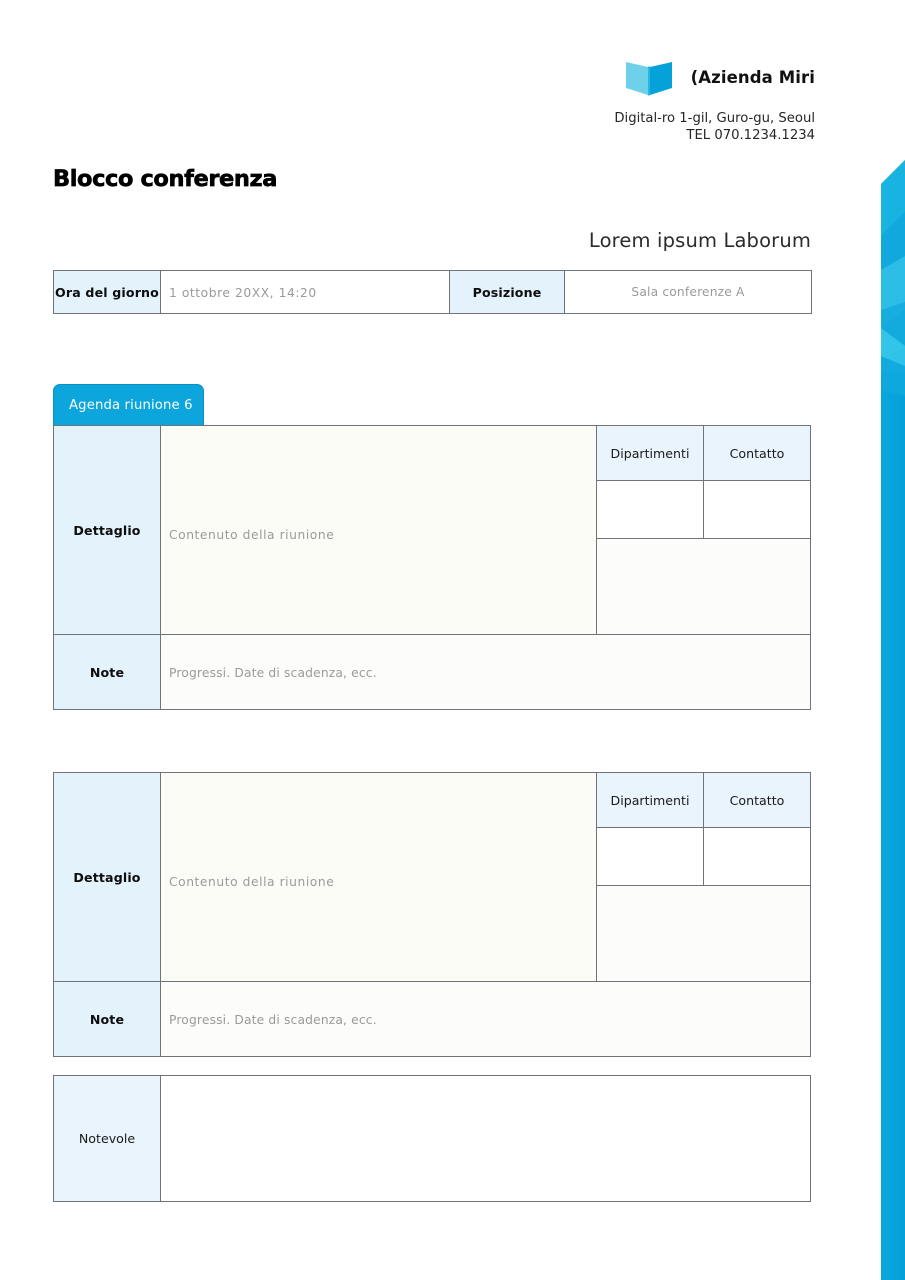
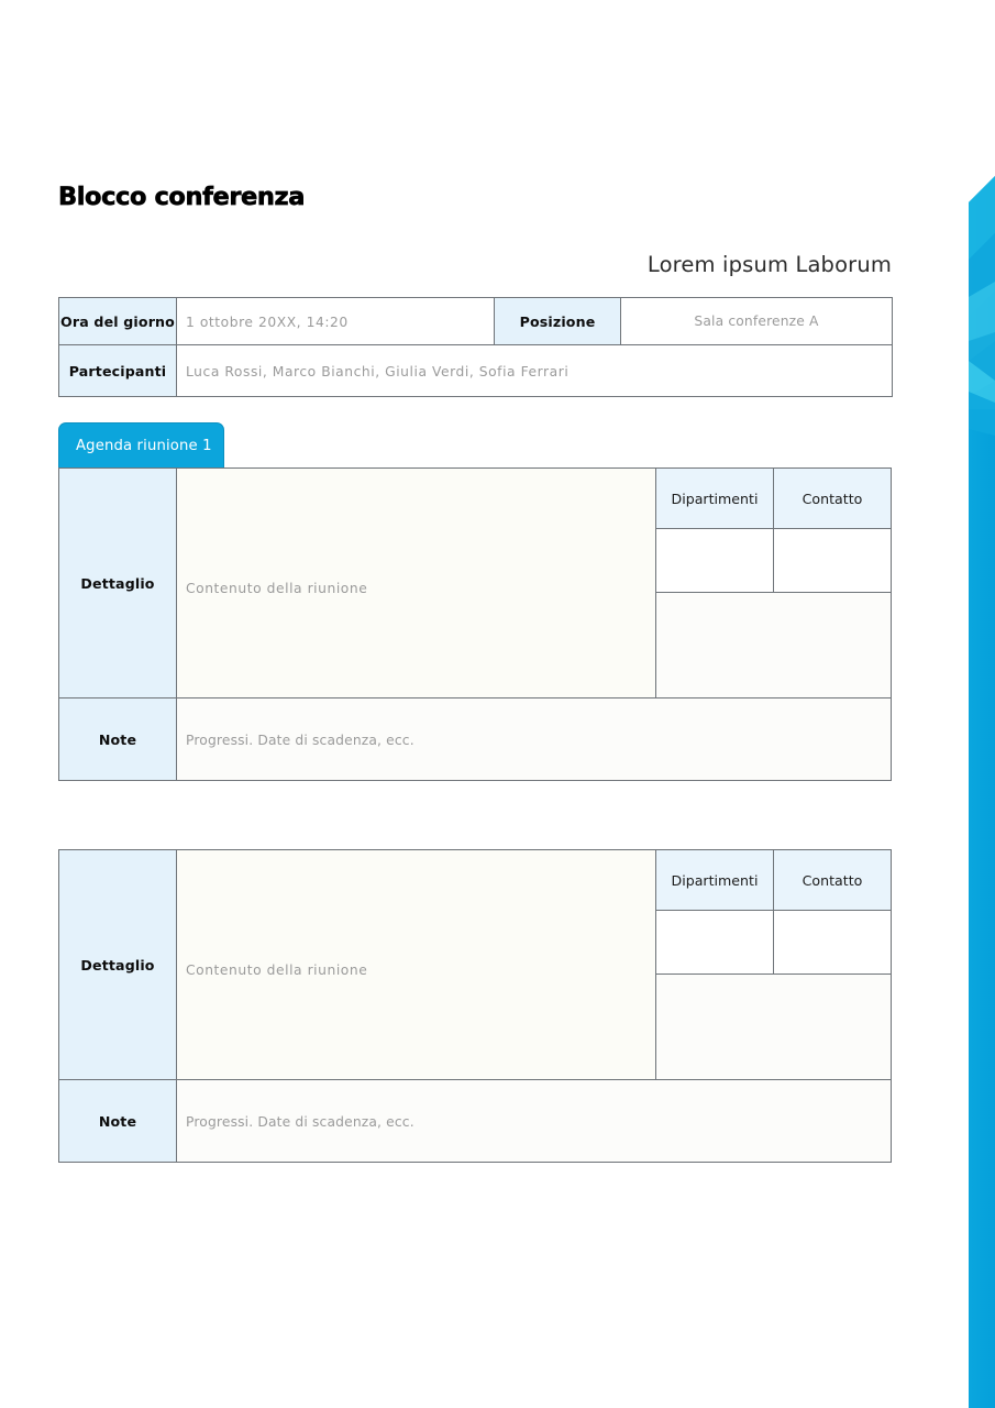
- (Azienda Miri
- Digital-ro 1-gil, Guro-gu, Seoul
- TEL 070.1234.1234
  Blocco conferenza
  Lorem ipsum Laborum
  Ora del giorno	1 ottobre 20XX, 14:20	Posizione	Sala conferenze A
+ Partecipanti	Luca Rossi, Marco Bianchi, Giulia Verdi, Sofia Ferrari
- Agenda riunione 6
+ Agenda riunione 1
  Dettaglio	Contenuto della riunione	Dipartimenti	Contatto
  Note	Progressi. Date di scadenza, ecc.
  Dettaglio	Contenuto della riunione	Dipartimenti	Contatto
  Note	Progressi. Date di scadenza, ecc.
- Notevole
